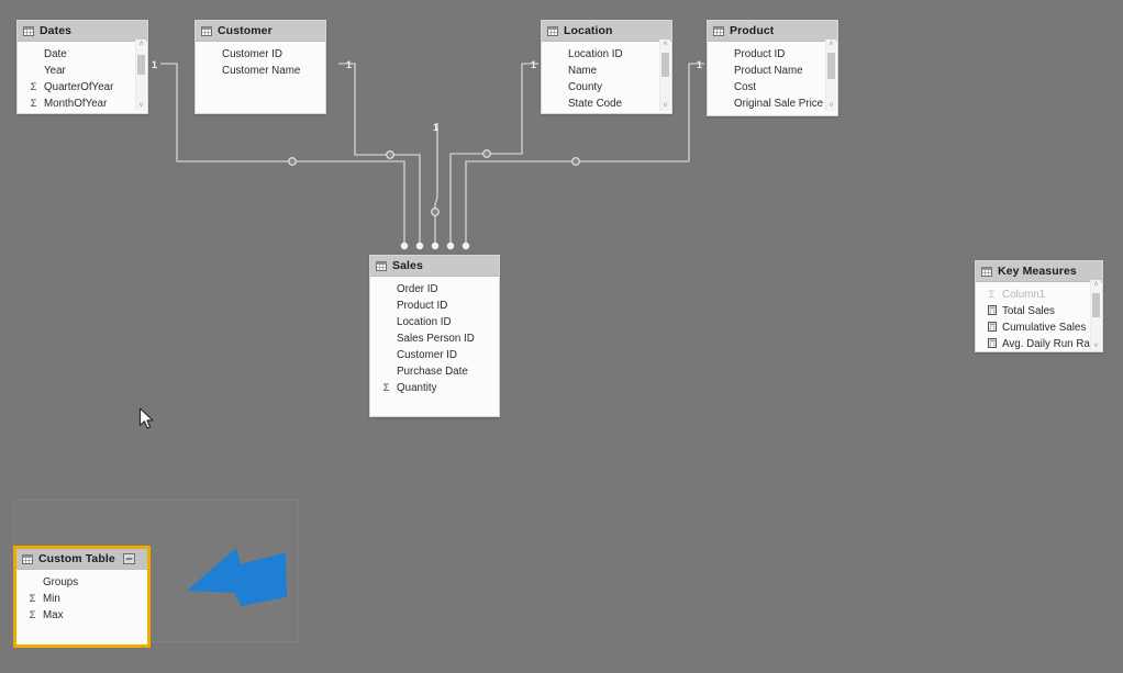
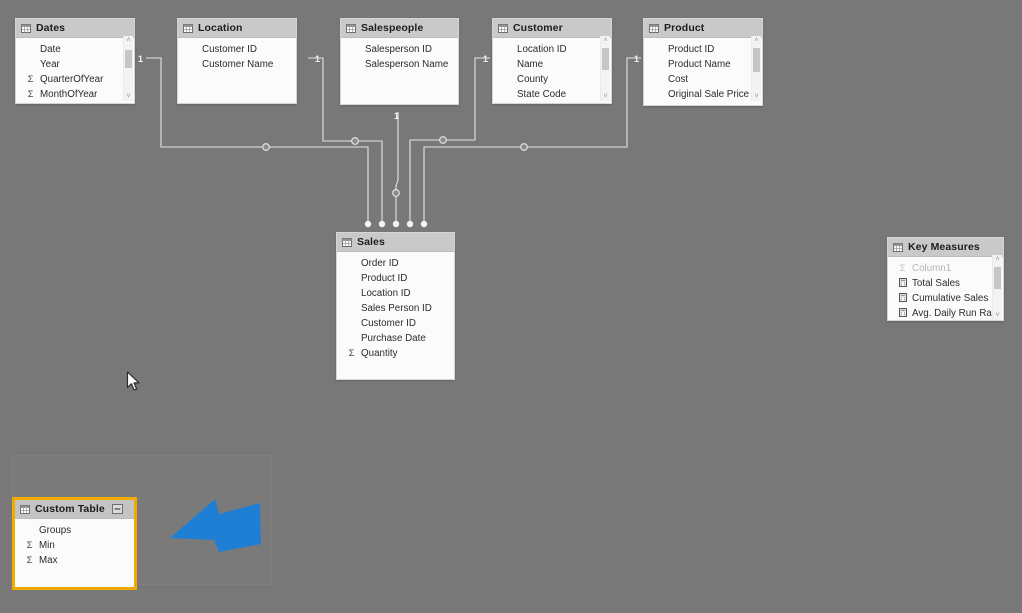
  1
  1
  1
  1
  1
  Dates
  Date
  Year
  Σ
  QuarterOfYear
  Σ
  MonthOfYear
- Customer
+ Location
  Customer ID
  Customer Name
+ Salespeople
+ Salesperson ID
+ Salesperson Name
- Location
+ Customer
  Location ID
  Name
  County
  State Code
  Product
  Product ID
  Product Name
  Cost
  Original Sale Price
  Sales
  Order ID
  Product ID
  Location ID
  Sales Person ID
  Customer ID
  Purchase Date
  Σ
  Quantity
  Key Measures
  Σ
  Column1
  Total Sales
  Cumulative Sales
  Avg. Daily Run Ra
  Custom Table
  Groups
  Σ
  Min
  Σ
  Max
